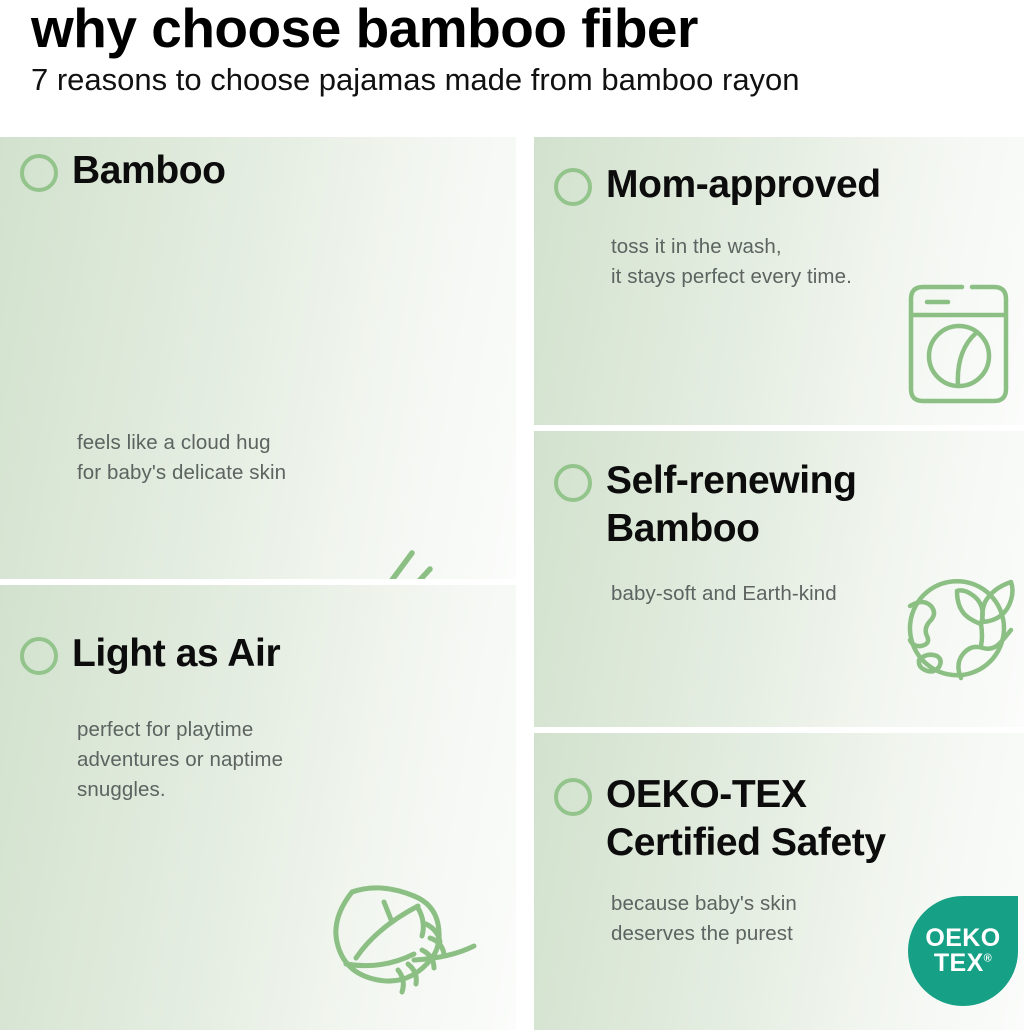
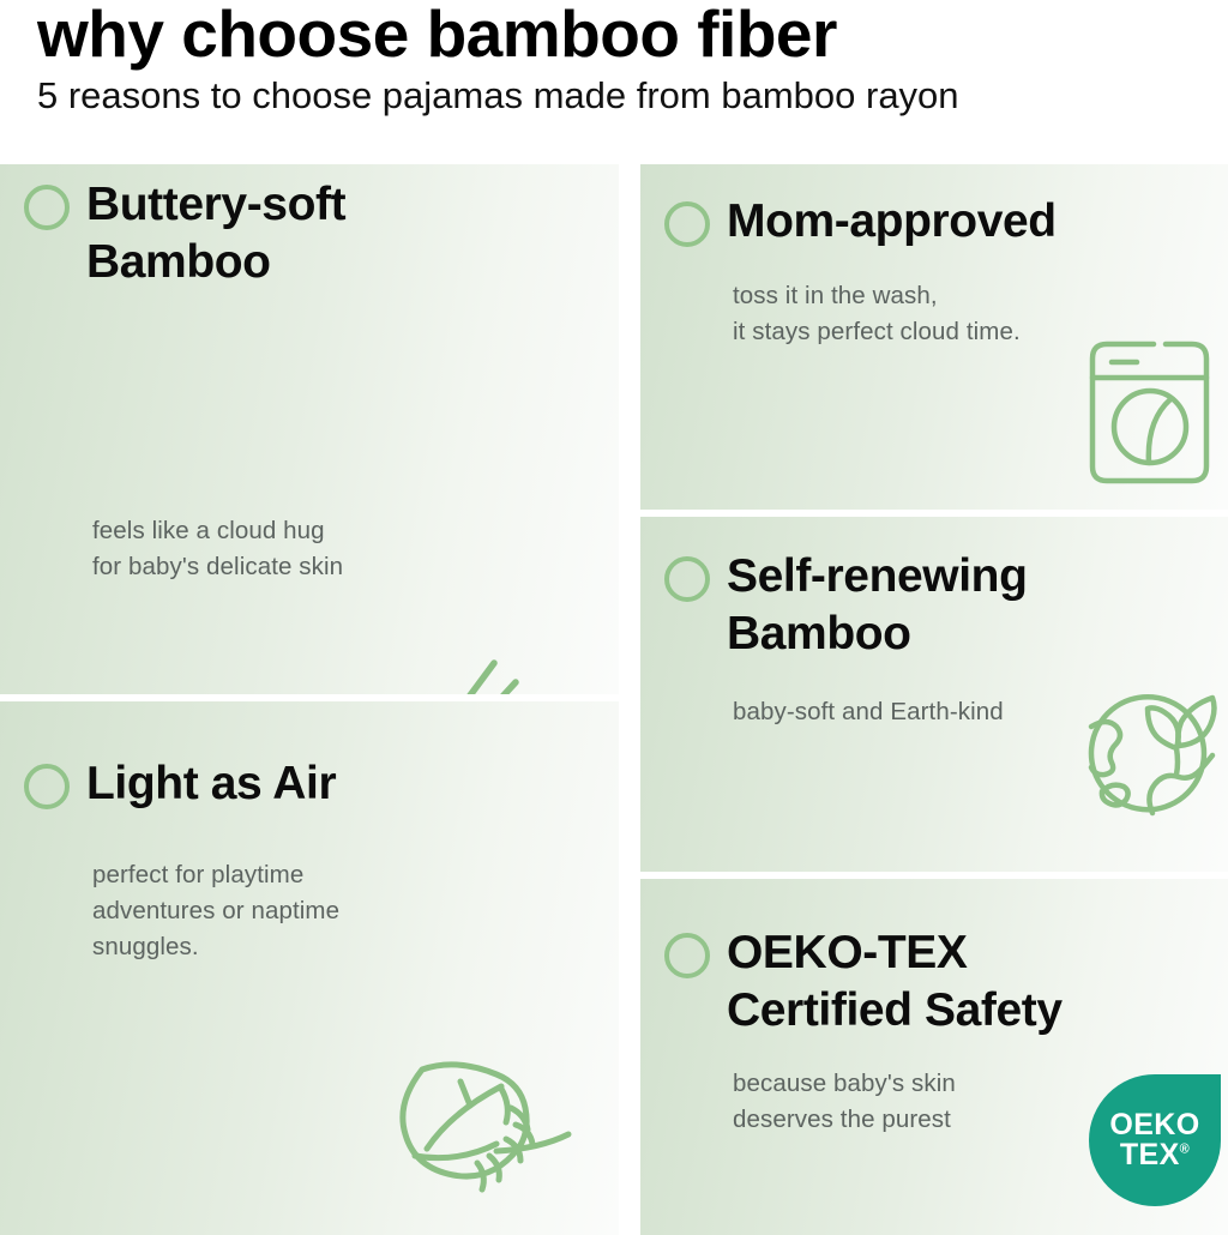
  why choose bamboo fiber
- 7 reasons to choose pajamas made from bamboo rayon
+ 5 reasons to choose pajamas made from bamboo rayon
+ Buttery-soft
  Bamboo
  feels like a cloud hug
  for baby's delicate skin
  Light as Air
  perfect for playtime
  adventures or naptime
  snuggles.
  Mom-approved
  toss it in the wash,
- it stays perfect every time.
+ it stays perfect cloud time.
  Self-renewing
  Bamboo
  baby-soft and Earth-kind
  OEKO-TEX
  Certified Safety
  because baby's skin
  deserves the purest
  OEKO
  TEX®
